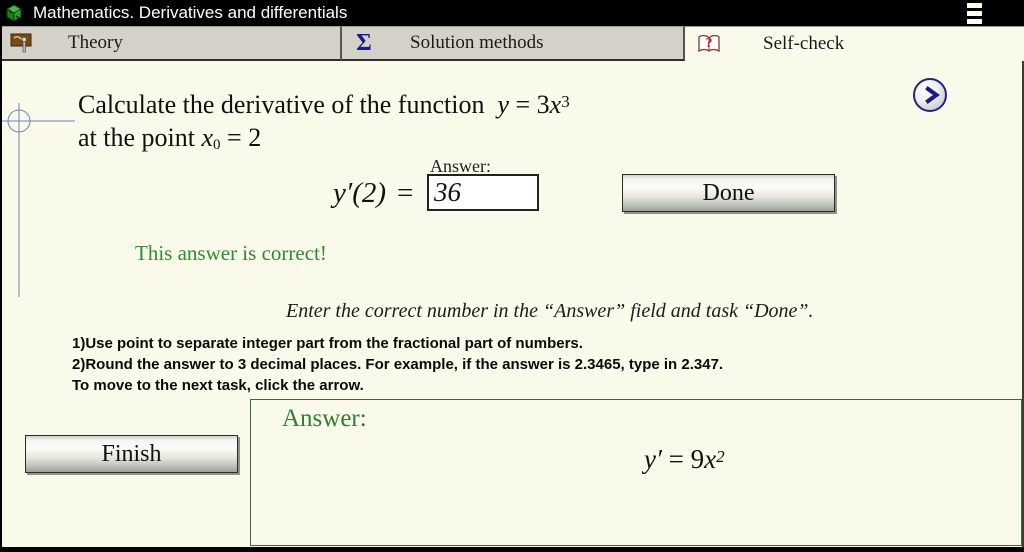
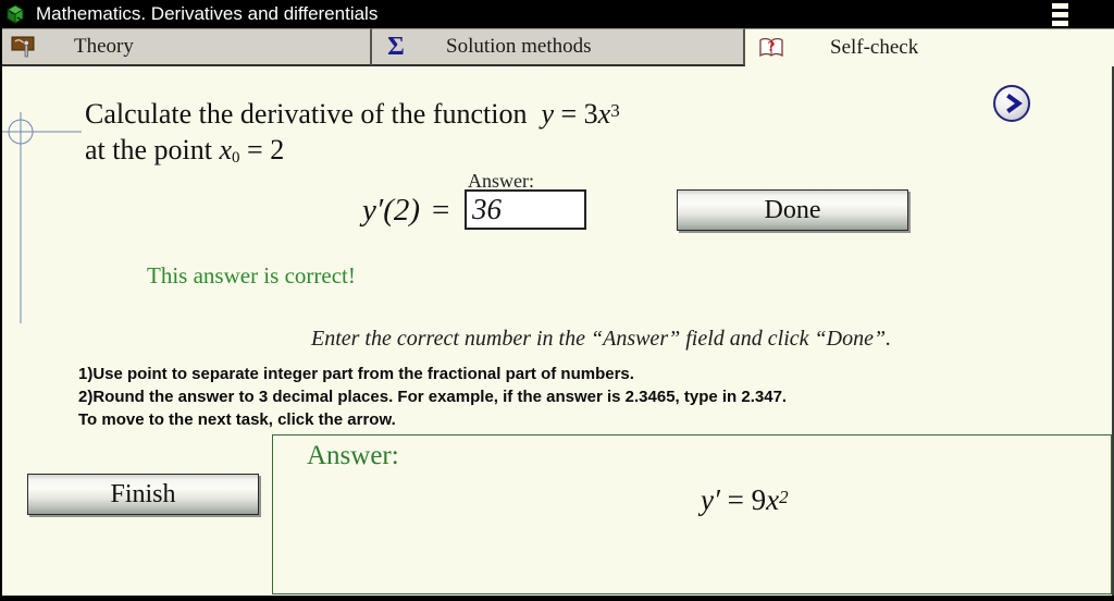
  Mathematics. Derivatives and differentials
  Theory
  Σ
  Solution methods
  ?
  Self-check
  Calculate the derivative of the function y = 3x3
  at the point x0 = 2
  Answer:
  y′(2)
  =
  36
  Done
  This answer is correct!
- Enter the correct number in the “Answer” field and task “Done”.
+ Enter the correct number in the “Answer” field and click “Done”.
  1)Use point to separate integer part from the fractional part of numbers.
  2)Round the answer to 3 decimal places. For example, if the answer is 2.3465, type in 2.347.
  To move to the next task, click the arrow.
  Finish
  Answer:
  y′ = 9x2
